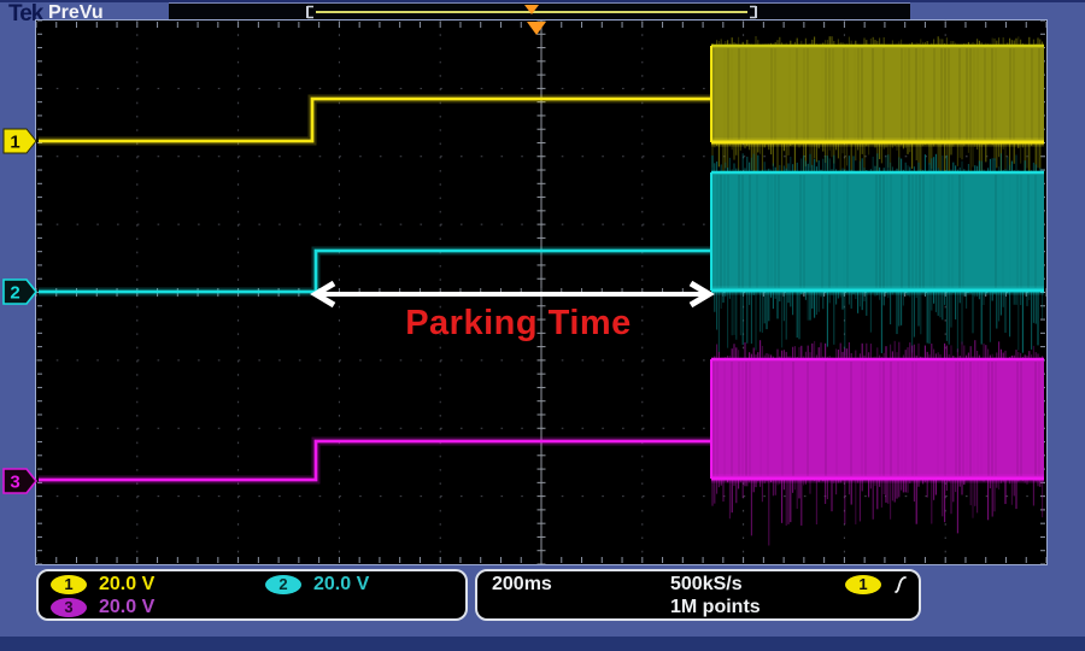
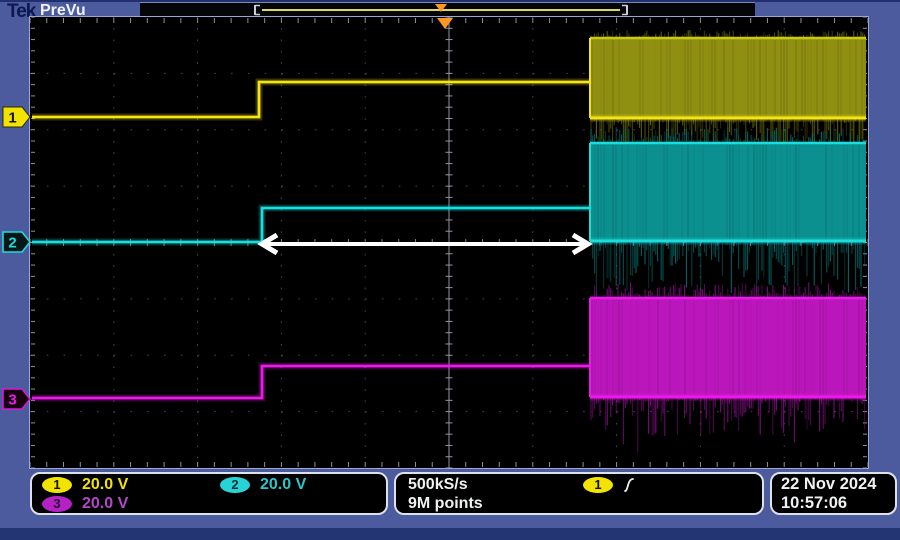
  Tek
  PreVu
- Parking Time
  1
  2
  3
  1
  20.0 V
  2
  20.0 V
  3
  20.0 V
- 200ms
  500kS/s
  1
- 1M points
+ 9M points
+ 22 Nov 2024
+ 10:57:06
